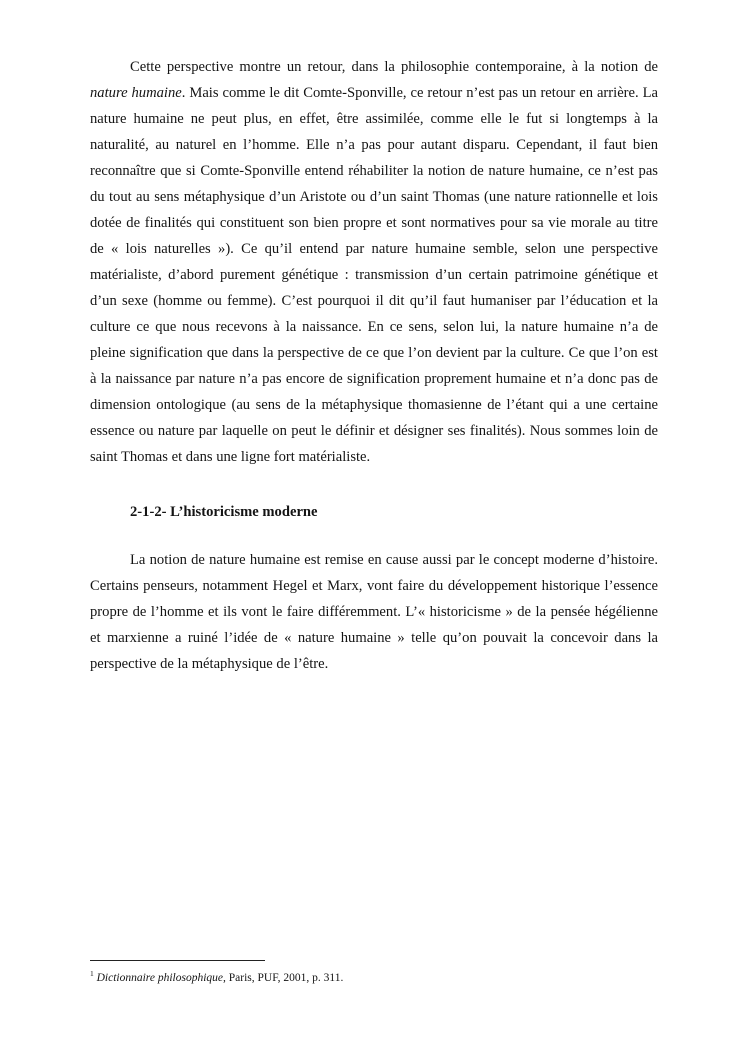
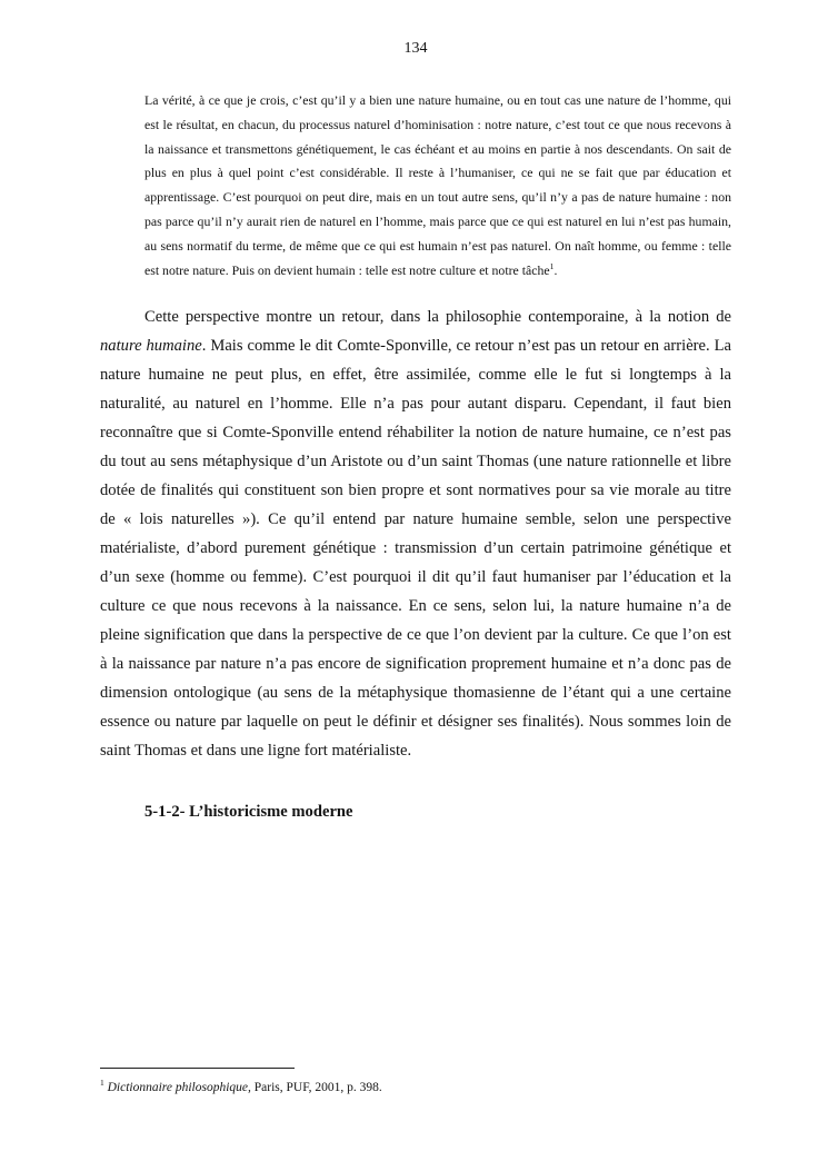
+ 134
+ La vérité, à ce que je crois, c’est qu’il y a bien une nature humaine, ou en tout cas une nature de l’homme, qui est le résultat, en chacun, du processus naturel d’hominisation : notre nature, c’est tout ce que nous recevons à la naissance et transmettons génétiquement, le cas échéant et au moins en partie à nos descendants. On sait de plus en plus à quel point c’est considérable. Il reste à l’humaniser, ce qui ne se fait que par éducation et apprentissage. C’est pourquoi on peut dire, mais en un tout autre sens, qu’il n’y a pas de nature humaine : non pas parce qu’il n’y aurait rien de naturel en l’homme, mais parce que ce qui est naturel en lui n’est pas humain, au sens normatif du terme, de même que ce qui est humain n’est pas naturel. On naît homme, ou femme : telle est notre nature. Puis on devient humain : telle est notre culture et notre tâche1.
- Cette perspective montre un retour, dans la philosophie contemporaine, à la notion de nature humaine. Mais comme le dit Comte-Sponville, ce retour n’est pas un retour en arrière. La nature humaine ne peut plus, en effet, être assimilée, comme elle le fut si longtemps à la naturalité, au naturel en l’homme. Elle n’a pas pour autant disparu. Cependant, il faut bien reconnaître que si Comte-Sponville entend réhabiliter la notion de nature humaine, ce n’est pas du tout au sens métaphysique d’un Aristote ou d’un saint Thomas (une nature rationnelle et lois dotée de finalités qui constituent son bien propre et sont normatives pour sa vie morale au titre de « lois naturelles »). Ce qu’il entend par nature humaine semble, selon une perspective matérialiste, d’abord purement génétique : transmission d’un certain patrimoine génétique et d’un sexe (homme ou femme). C’est pourquoi il dit qu’il faut humaniser par l’éducation et la culture ce que nous recevons à la naissance. En ce sens, selon lui, la nature humaine n’a de pleine signification que dans la perspective de ce que l’on devient par la culture. Ce que l’on est à la naissance par nature n’a pas encore de signification proprement humaine et n’a donc pas de dimension ontologique (au sens de la métaphysique thomasienne de l’étant qui a une certaine essence ou nature par laquelle on peut le définir et désigner ses finalités). Nous sommes loin de saint Thomas et dans une ligne fort matérialiste.
+ Cette perspective montre un retour, dans la philosophie contemporaine, à la notion de nature humaine. Mais comme le dit Comte-Sponville, ce retour n’est pas un retour en arrière. La nature humaine ne peut plus, en effet, être assimilée, comme elle le fut si longtemps à la naturalité, au naturel en l’homme. Elle n’a pas pour autant disparu. Cependant, il faut bien reconnaître que si Comte-Sponville entend réhabiliter la notion de nature humaine, ce n’est pas du tout au sens métaphysique d’un Aristote ou d’un saint Thomas (une nature rationnelle et libre dotée de finalités qui constituent son bien propre et sont normatives pour sa vie morale au titre de « lois naturelles »). Ce qu’il entend par nature humaine semble, selon une perspective matérialiste, d’abord purement génétique : transmission d’un certain patrimoine génétique et d’un sexe (homme ou femme). C’est pourquoi il dit qu’il faut humaniser par l’éducation et la culture ce que nous recevons à la naissance. En ce sens, selon lui, la nature humaine n’a de pleine signification que dans la perspective de ce que l’on devient par la culture. Ce que l’on est à la naissance par nature n’a pas encore de signification proprement humaine et n’a donc pas de dimension ontologique (au sens de la métaphysique thomasienne de l’étant qui a une certaine essence ou nature par laquelle on peut le définir et désigner ses finalités). Nous sommes loin de saint Thomas et dans une ligne fort matérialiste.
- 2-1-2- L’historicisme moderne
+ 5-1-2- L’historicisme moderne
- La notion de nature humaine est remise en cause aussi par le concept moderne d’histoire. Certains penseurs, notamment Hegel et Marx, vont faire du développement historique l’essence propre de l’homme et ils vont le faire différemment. L’« historicisme » de la pensée hégélienne et marxienne a ruiné l’idée de « nature humaine » telle qu’on pouvait la concevoir dans la perspective de la métaphysique de l’être.
- 1 Dictionnaire philosophique, Paris, PUF, 2001, p. 311.
+ 1 Dictionnaire philosophique, Paris, PUF, 2001, p. 398.
